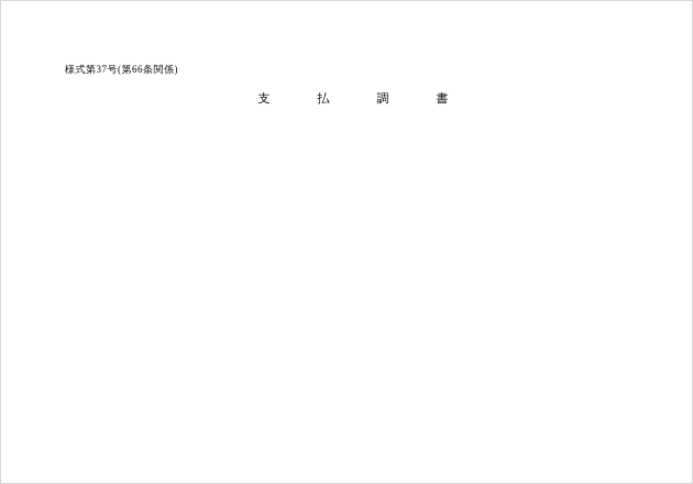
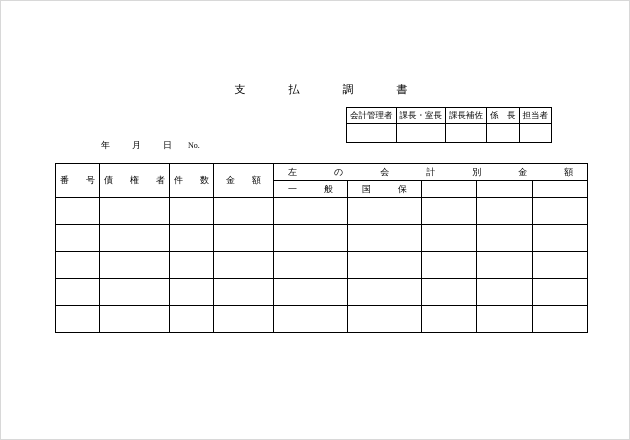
- 様式第37号(第66条関係)
  支 払 調 書
+ 会計管理者	課長・室長	課長補佐	係 長	担当者
+ 年 月 日 No.
+ 番 号	債 権 者	件 数	金 額	左 の 会 計 別 金 額
+ 一 般	国 保
